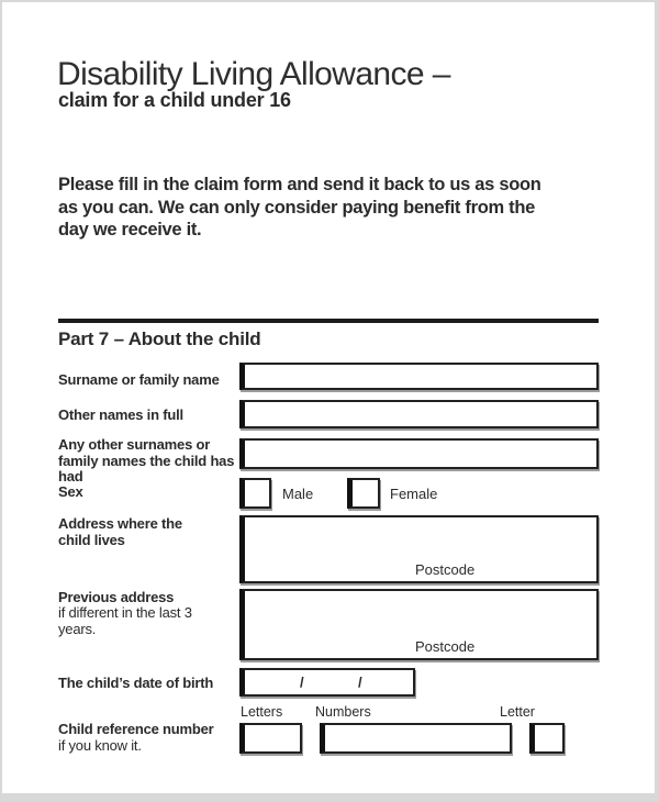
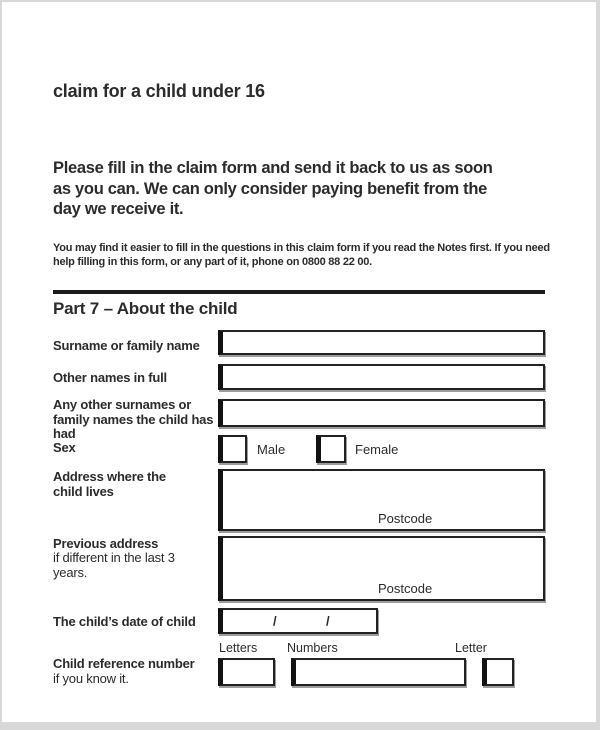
- Disability Living Allowance –
  claim for a child under 16
  Please fill in the claim form and send it back to us as soon
  as you can. We can only consider paying benefit from the
  day we receive it.
+ You may find it easier to fill in the questions in this claim form if you read the Notes first. If you need help filling in this form, or any part of it, phone on 0800 88 22 00.
  Part 7 – About the child
  Surname or family name
  Other names in full
  Any other surnames or
  family names the child has
  had
  Sex
  Male
  Female
  Address where the
  child lives
  Postcode
  Previous address
  if different in the last 3
  years.
  Postcode
- The child’s date of birth
+ The child’s date of child
  /
  /
  Letters
  Numbers
  Letter
  Child reference number
  if you know it.
